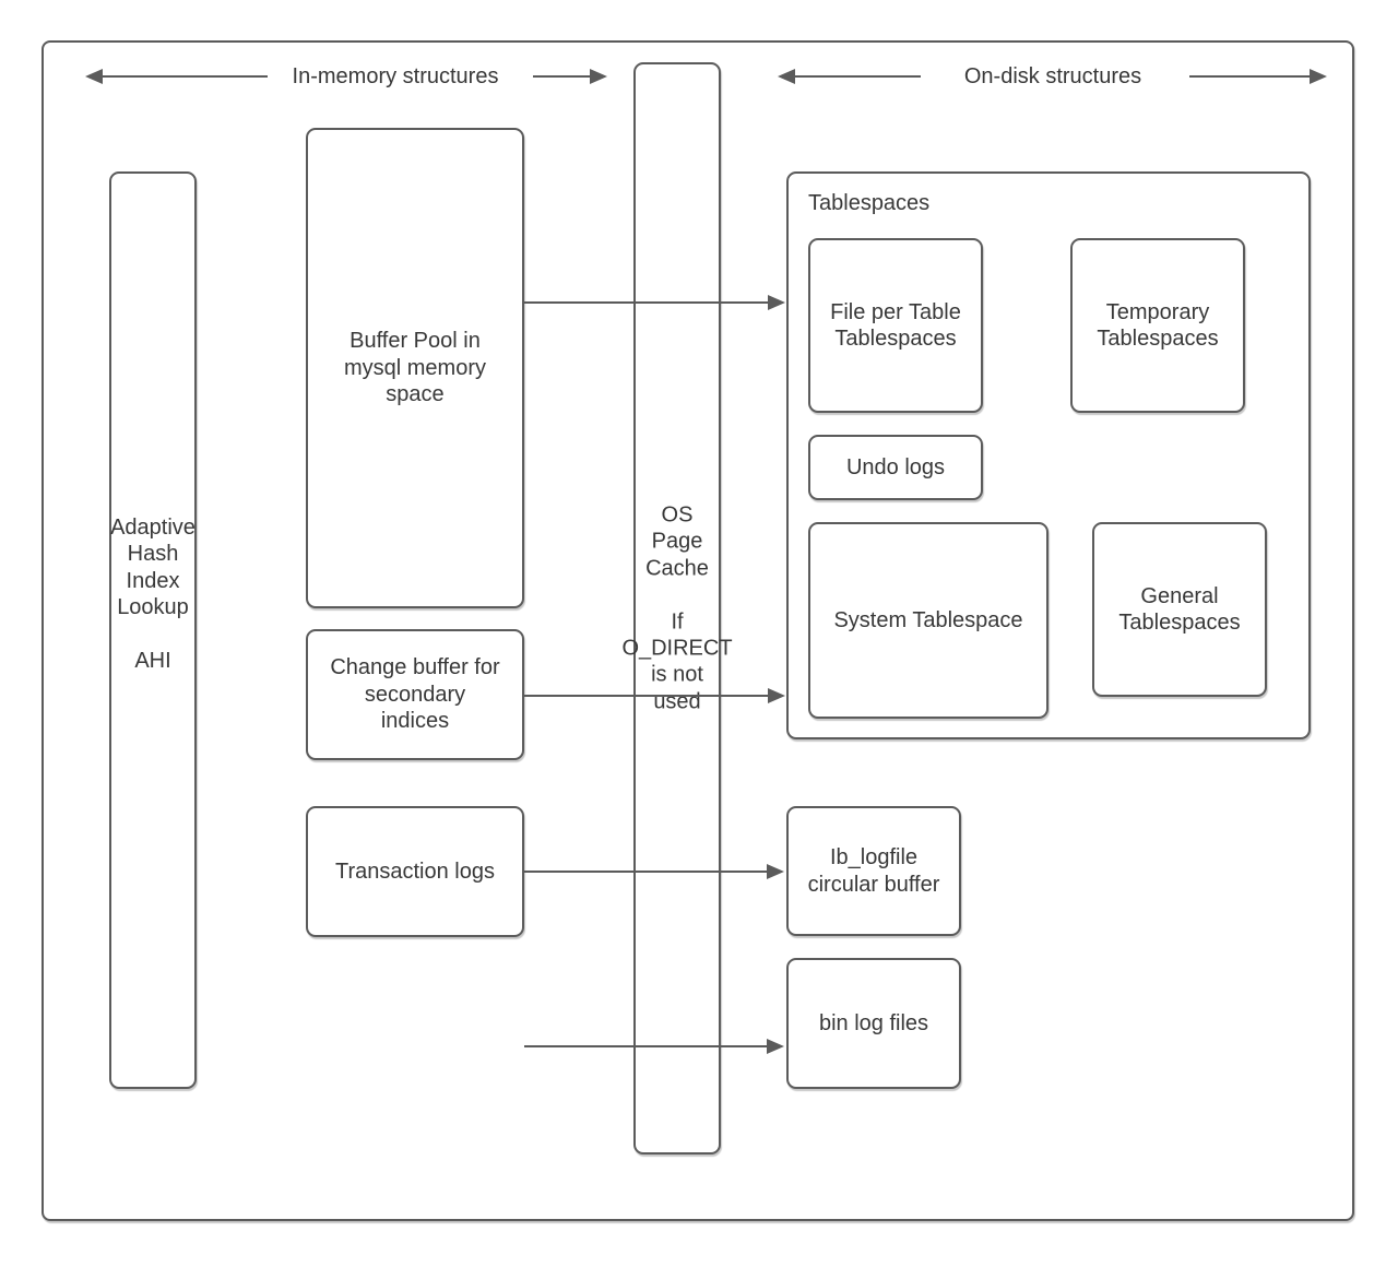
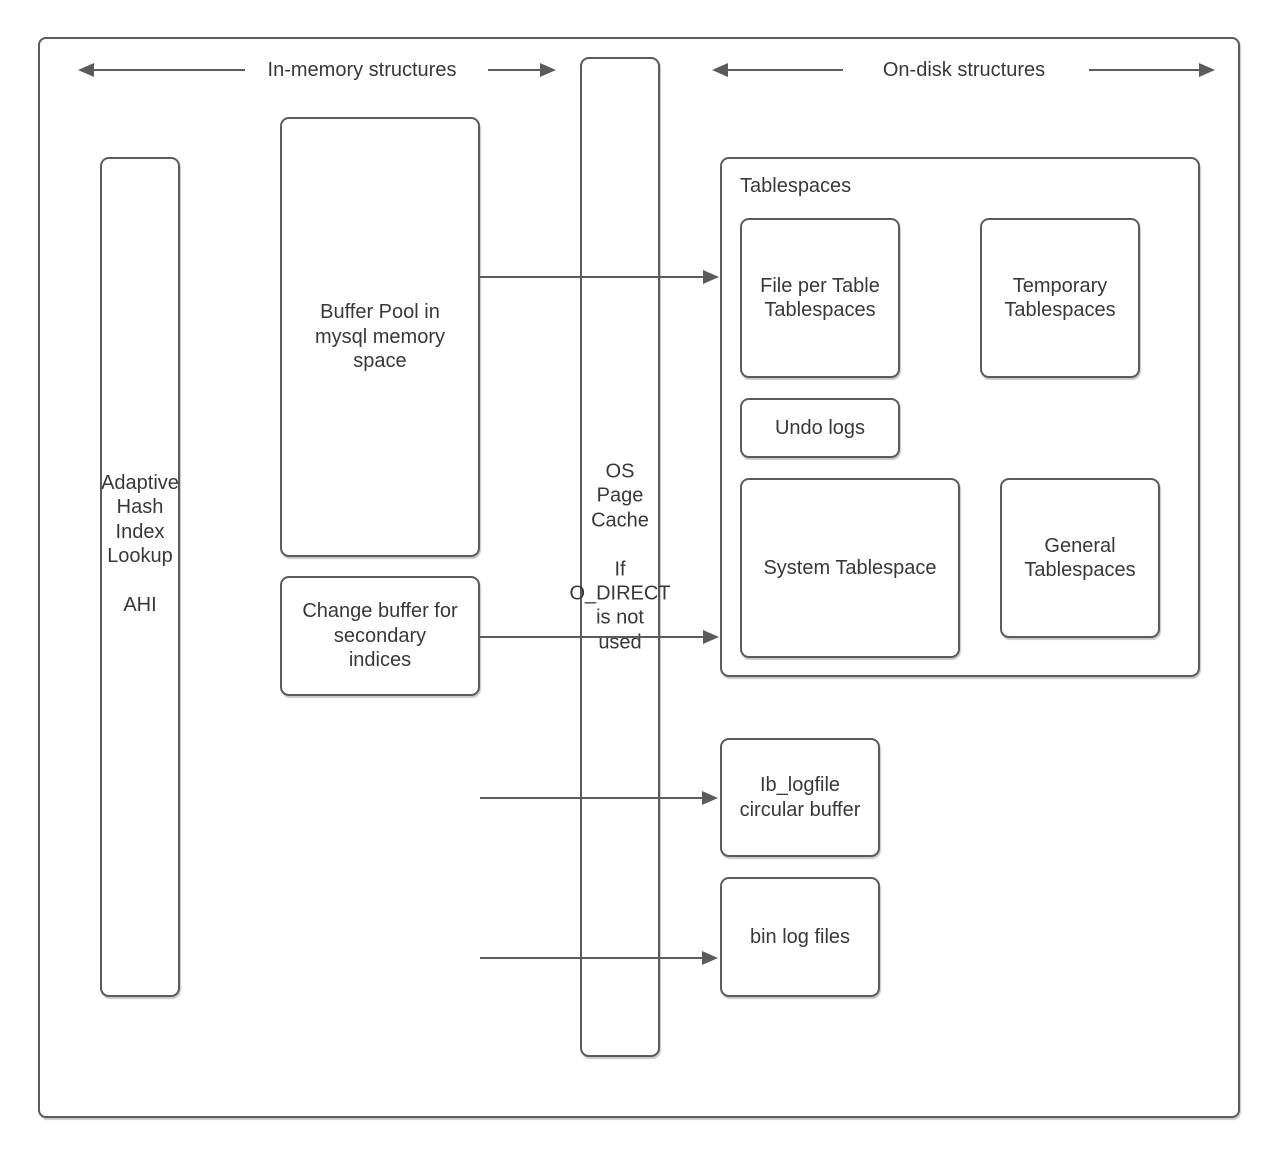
  In-memory structures
  On-disk structures
  Adaptive
  Hash
  Index
  Lookup
  AHI
  Buffer Pool in
  mysql memory
  space
  Change buffer for
  secondary
  indices
- Transaction logs
  OS
  Page
  Cache
  If
  O_DIRECT
  is not
  used
  Tablespaces
  File per Table
  Tablespaces
  Temporary
  Tablespaces
  Undo logs
  System Tablespace
  General
  Tablespaces
  Ib_logfile
  circular buffer
  bin log files
